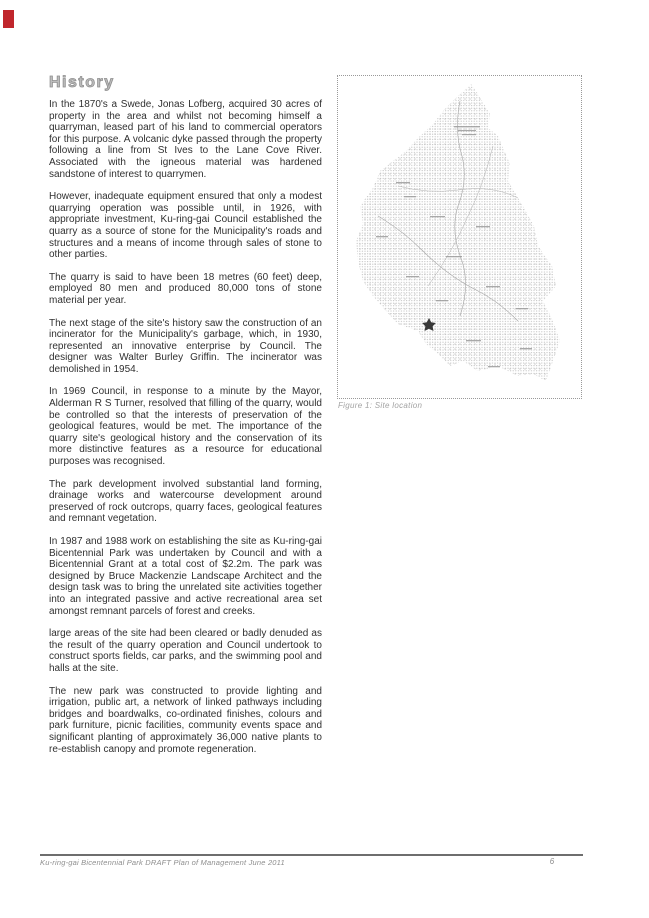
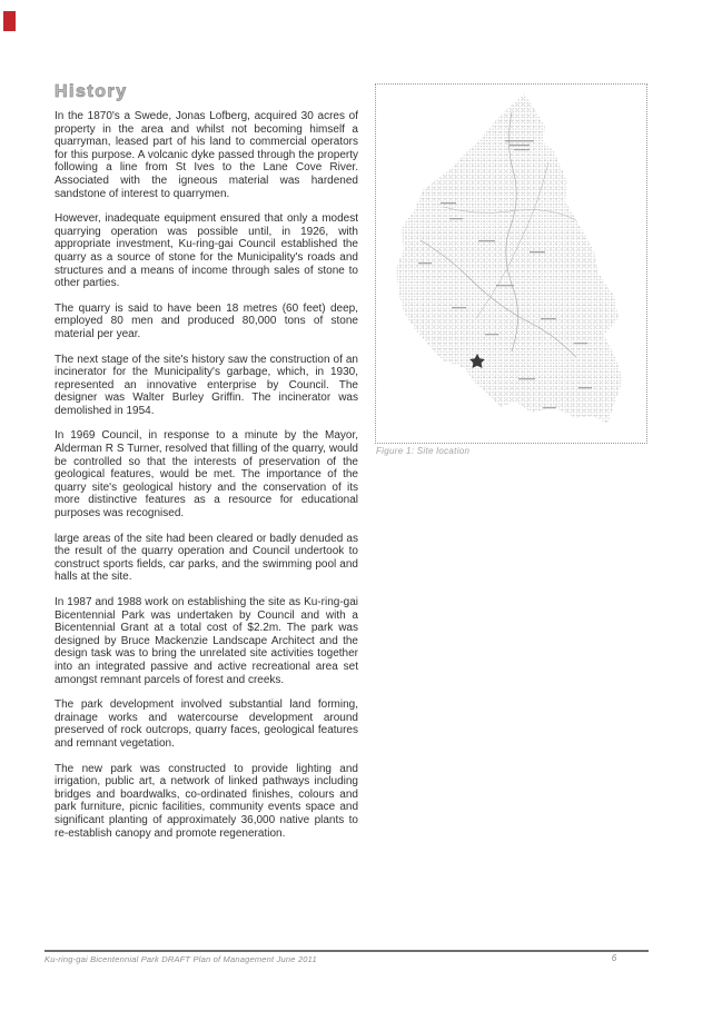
  History
  In the 1870's a Swede, Jonas Lofberg, acquired 30 acres of property in the area and whilst not becoming himself a quarryman, leased part of his land to commercial operators for this purpose. A volcanic dyke passed through the property following a line from St Ives to the Lane Cove River. Associated with the igneous material was hardened sandstone of interest to quarrymen.
  However, inadequate equipment ensured that only a modest quarrying operation was possible until, in 1926, with appropriate investment, Ku-ring-gai Council established the quarry as a source of stone for the Municipality's roads and structures and a means of income through sales of stone to other parties.
  The quarry is said to have been 18 metres (60 feet) deep, employed 80 men and produced 80,000 tons of stone material per year.
  The next stage of the site's history saw the construction of an incinerator for the Municipality's garbage, which, in 1930, represented an innovative enterprise by Council. The designer was Walter Burley Griffin. The incinerator was demolished in 1954.
  In 1969 Council, in response to a minute by the Mayor, Alderman R S Turner, resolved that filling of the quarry, would be controlled so that the interests of preservation of the geological features, would be met. The importance of the quarry site's geological history and the conservation of its more distinctive features as a resource for educational purposes was recognised.
- The park development involved substantial land forming, drainage works and watercourse development around preserved of rock outcrops, quarry faces, geological features and remnant vegetation.
+ large areas of the site had been cleared or badly denuded as the result of the quarry operation and Council undertook to construct sports fields, car parks, and the swimming pool and halls at the site.
  In 1987 and 1988 work on establishing the site as Ku-ring-gai Bicentennial Park was undertaken by Council and with a Bicentennial Grant at a total cost of $2.2m. The park was designed by Bruce Mackenzie Landscape Architect and the design task was to bring the unrelated site activities together into an integrated passive and active recreational area set amongst remnant parcels of forest and creeks.
- large areas of the site had been cleared or badly denuded as the result of the quarry operation and Council undertook to construct sports fields, car parks, and the swimming pool and halls at the site.
+ The park development involved substantial land forming, drainage works and watercourse development around preserved of rock outcrops, quarry faces, geological features and remnant vegetation.
  The new park was constructed to provide lighting and irrigation, public art, a network of linked pathways including bridges and boardwalks, co-ordinated finishes, colours and park furniture, picnic facilities, community events space and significant planting of approximately 36,000 native plants to re-establish canopy and promote regeneration.
  Figure 1: Site location
  Ku-ring-gai Bicentennial Park DRAFT Plan of Management June 2011
  6
